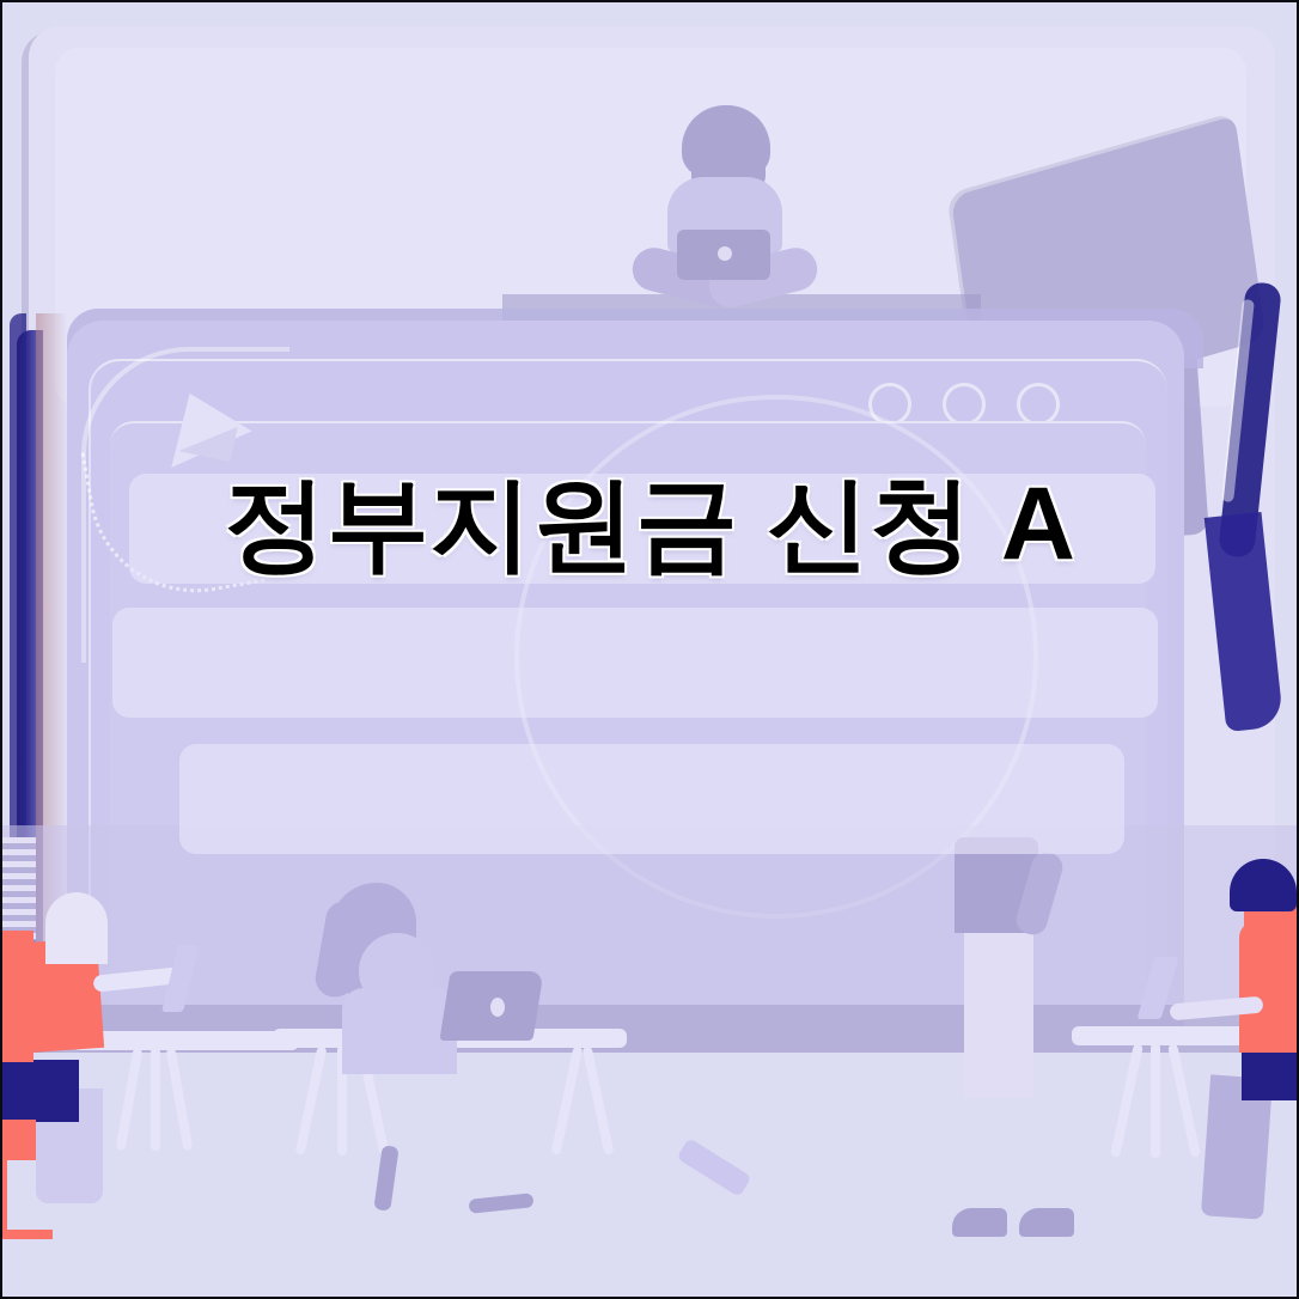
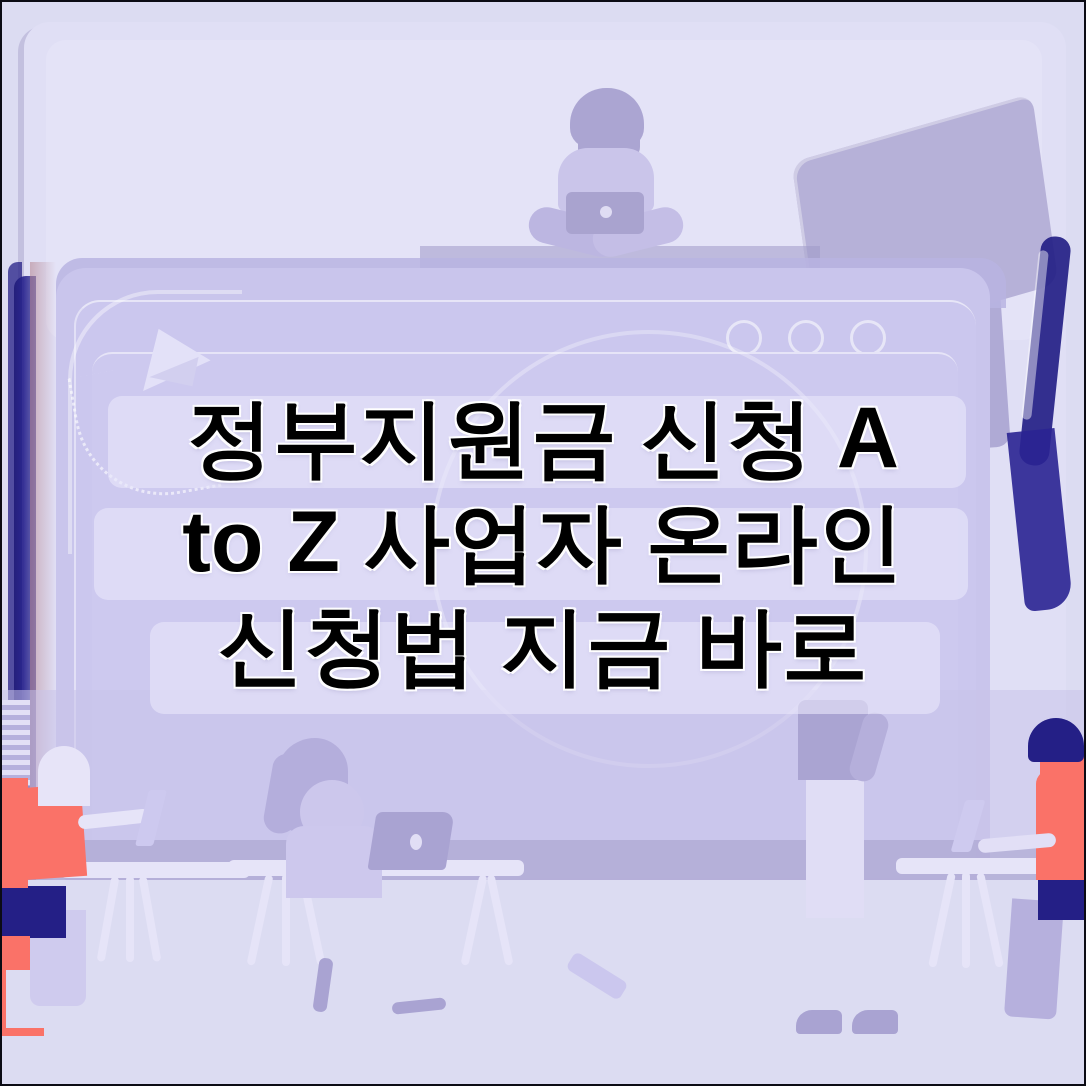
  정부지원금 신청 A
+ to Z 사업자 온라인
+ 신청법 지금 바로
